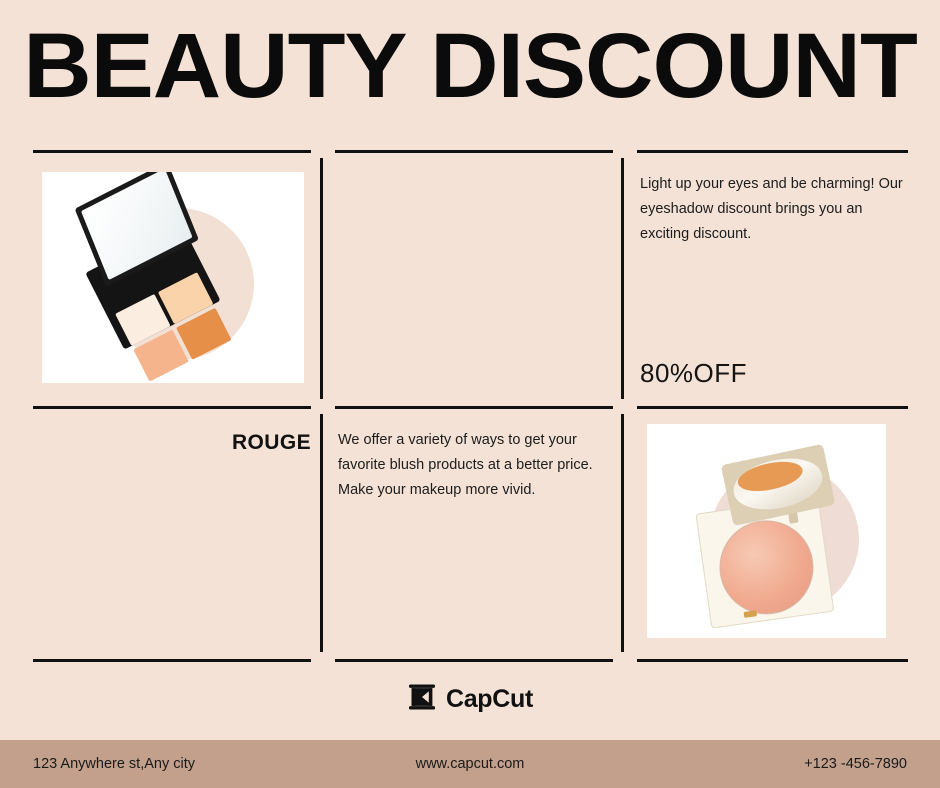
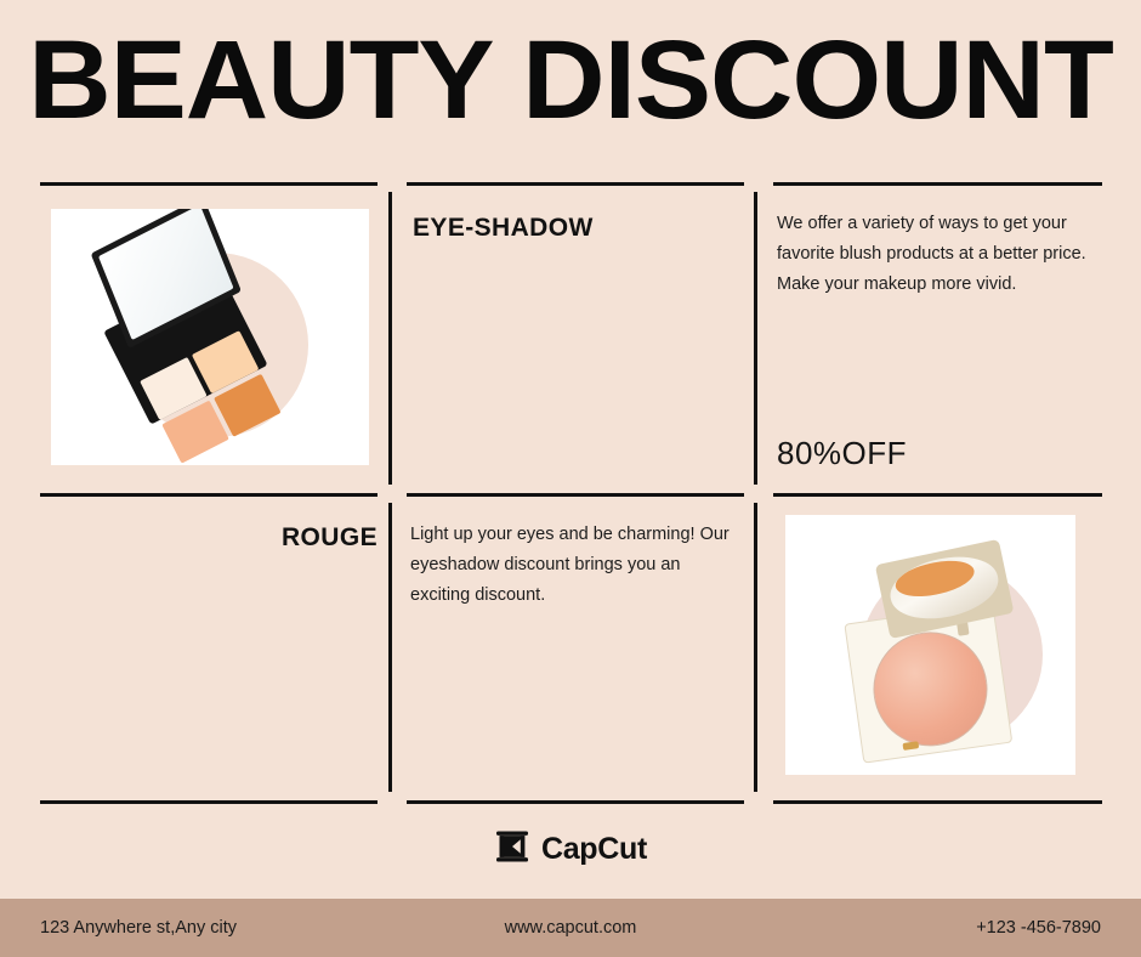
  BEAUTY DISCOUNT
+ EYE-SHADOW
- Light up your eyes and be charming! Our eyeshadow discount brings you an exciting discount.
+ We offer a variety of ways to get your favorite blush products at a better price. Make your makeup more vivid.
  80%OFF
  ROUGE
- We offer a variety of ways to get your favorite blush products at a better price. Make your makeup more vivid.
+ Light up your eyes and be charming! Our eyeshadow discount brings you an exciting discount.
  CapCut
  123 Anywhere st,Any city
  www.capcut.com
  +123 -456-7890
